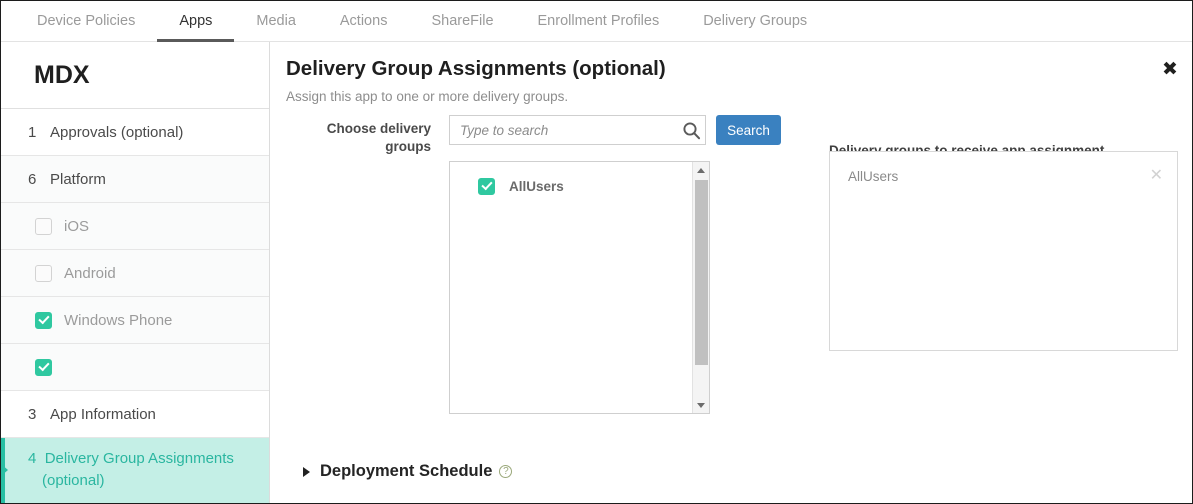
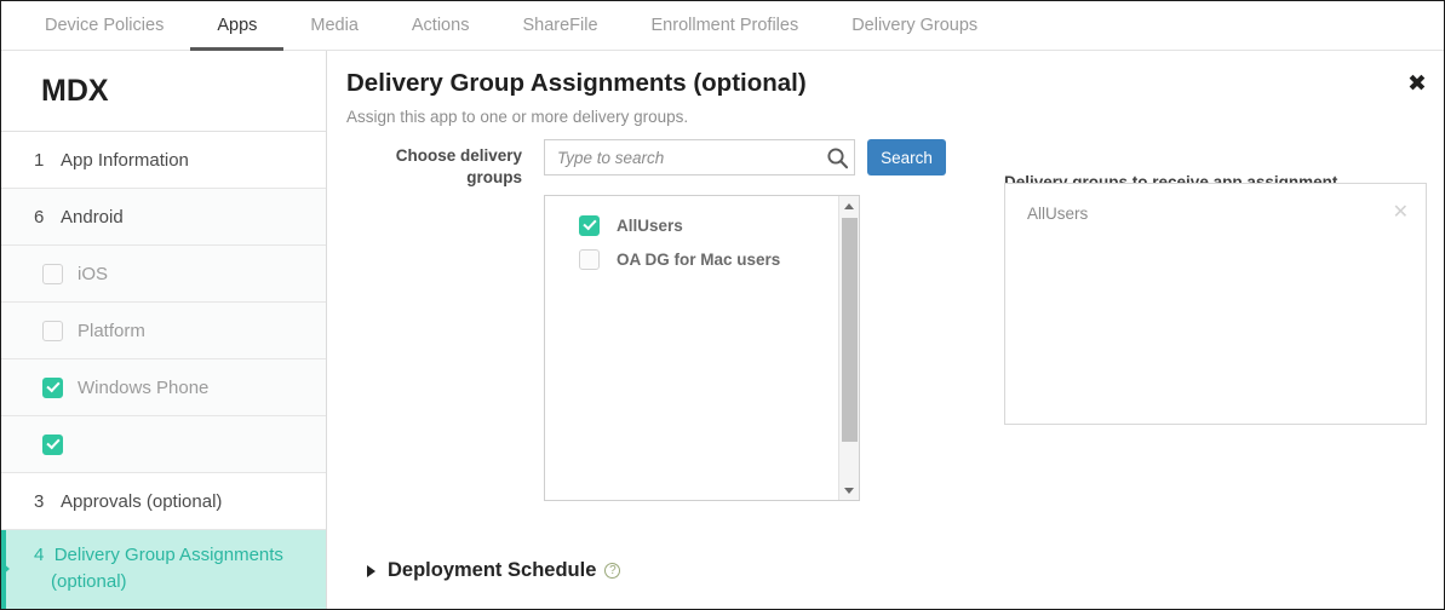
  Device Policies
  Apps
  Media
  Actions
  ShareFile
  Enrollment Profiles
  Delivery Groups
  MDX
  1
- Approvals (optional)
+ App Information
  6
- Platform
+ Android
  iOS
- Android
+ Platform
  Windows Phone
  3
- App Information
+ Approvals (optional)
  4 Delivery Group Assignments (optional)
  ✖
  Delivery Group Assignments (optional)
  Assign this app to one or more delivery groups.
  Choose delivery groups
  Type to search
  Search
  AllUsers
+ OA DG for Mac users
  AllUsers
  ✕
  Deployment Schedule
  ?
